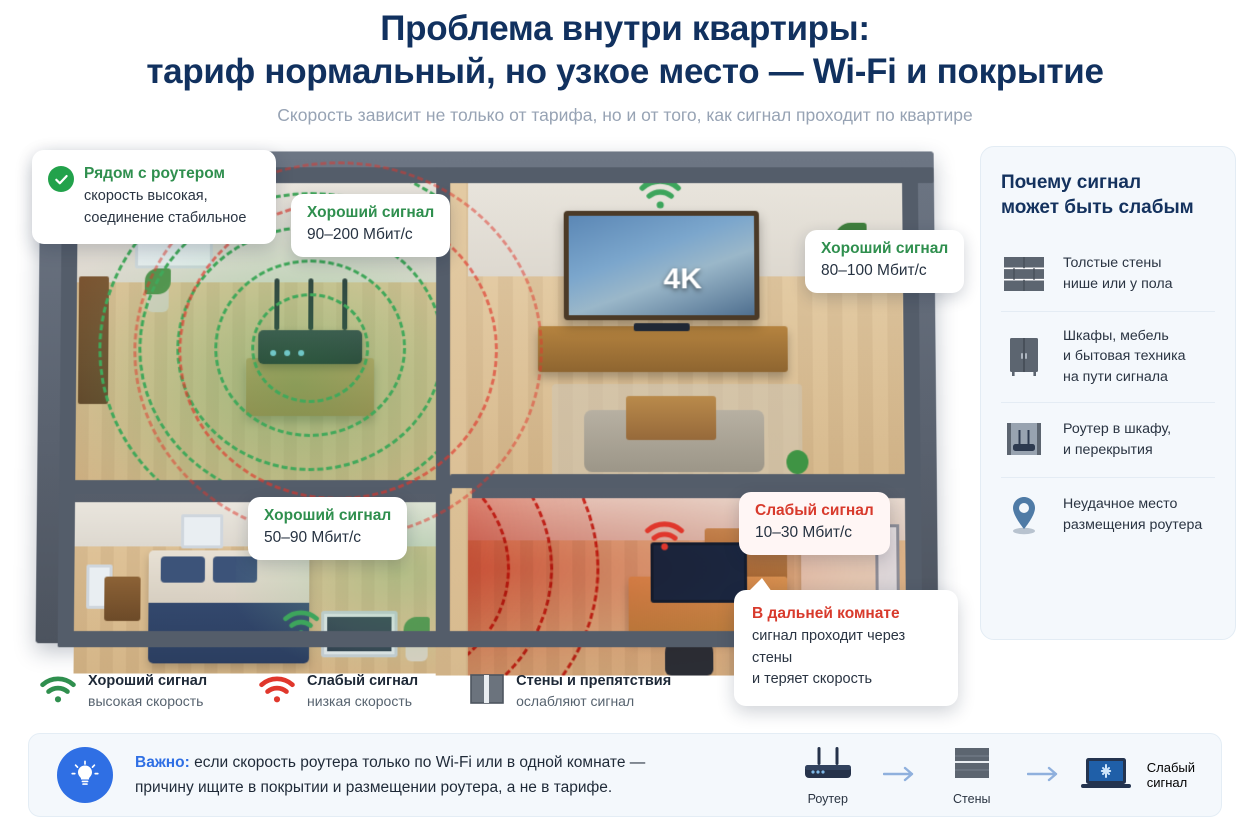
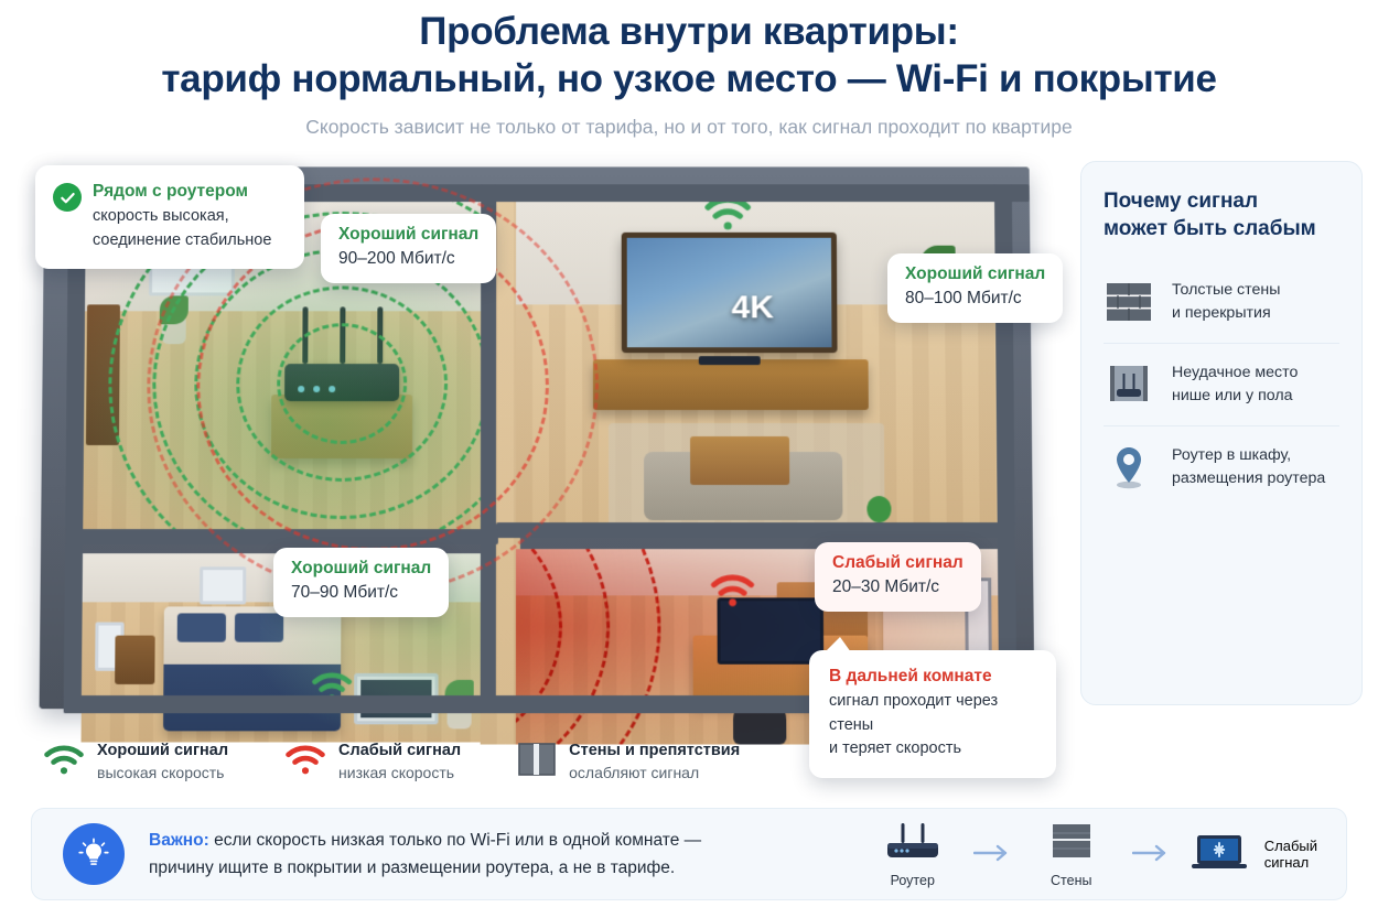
  Проблема внутри квартиры:
  тариф нормальный, но узкое место — Wi-Fi и покрытие
  Скорость зависит не только от тарифа, но и от того, как сигнал проходит по квартире
  Хороший сигнал
  90–200 Мбит/с
  Хороший сигнал
  80–100 Мбит/с
  Хороший сигнал
- 50–90 Мбит/с
+ 70–90 Мбит/с
  Слабый сигнал
- 10–30 Мбит/с
+ 20–30 Мбит/с
  Рядом с роутером
  скорость высокая,
  соединение стабильное
  В дальней комнате
  сигнал проходит через стены
  и теряет скорость
  Почему сигнал
  может быть слабым
  Толстые стены
- нише или у пола
+ и перекрытия
- Шкафы, мебель
- и бытовая техника
- на пути сигнала
- Роутер в шкафу,
+ Неудачное место
- и перекрытия
+ нише или у пола
- Неудачное место
+ Роутер в шкафу,
  размещения роутера
  Хороший сигнал
  высокая скорость
  Слабый сигнал
  низкая скорость
  Стены и препятствия
  ослабляют сигнал
- Важно: если скорость роутера только по Wi-Fi или в одной комнате —
+ Важно: если скорость низкая только по Wi-Fi или в одной комнате —
  причину ищите в покрытии и размещении роутера, а не в тарифе.
  Роутер
  Стены
  Слабый
  сигнал
